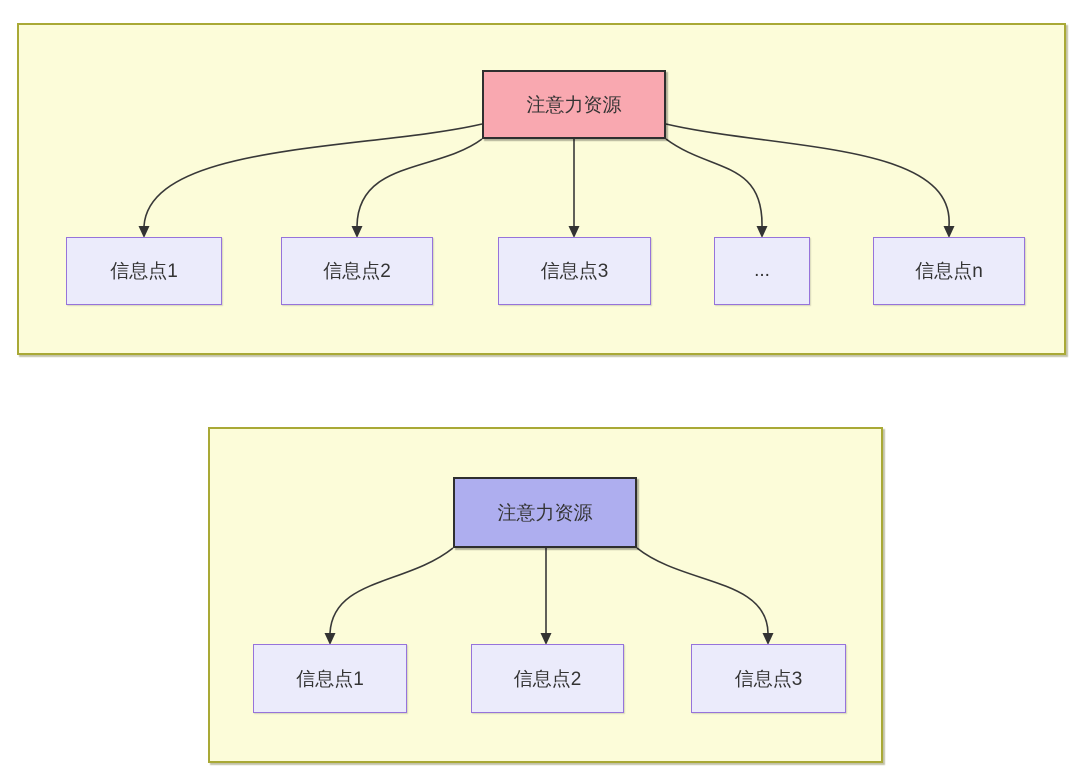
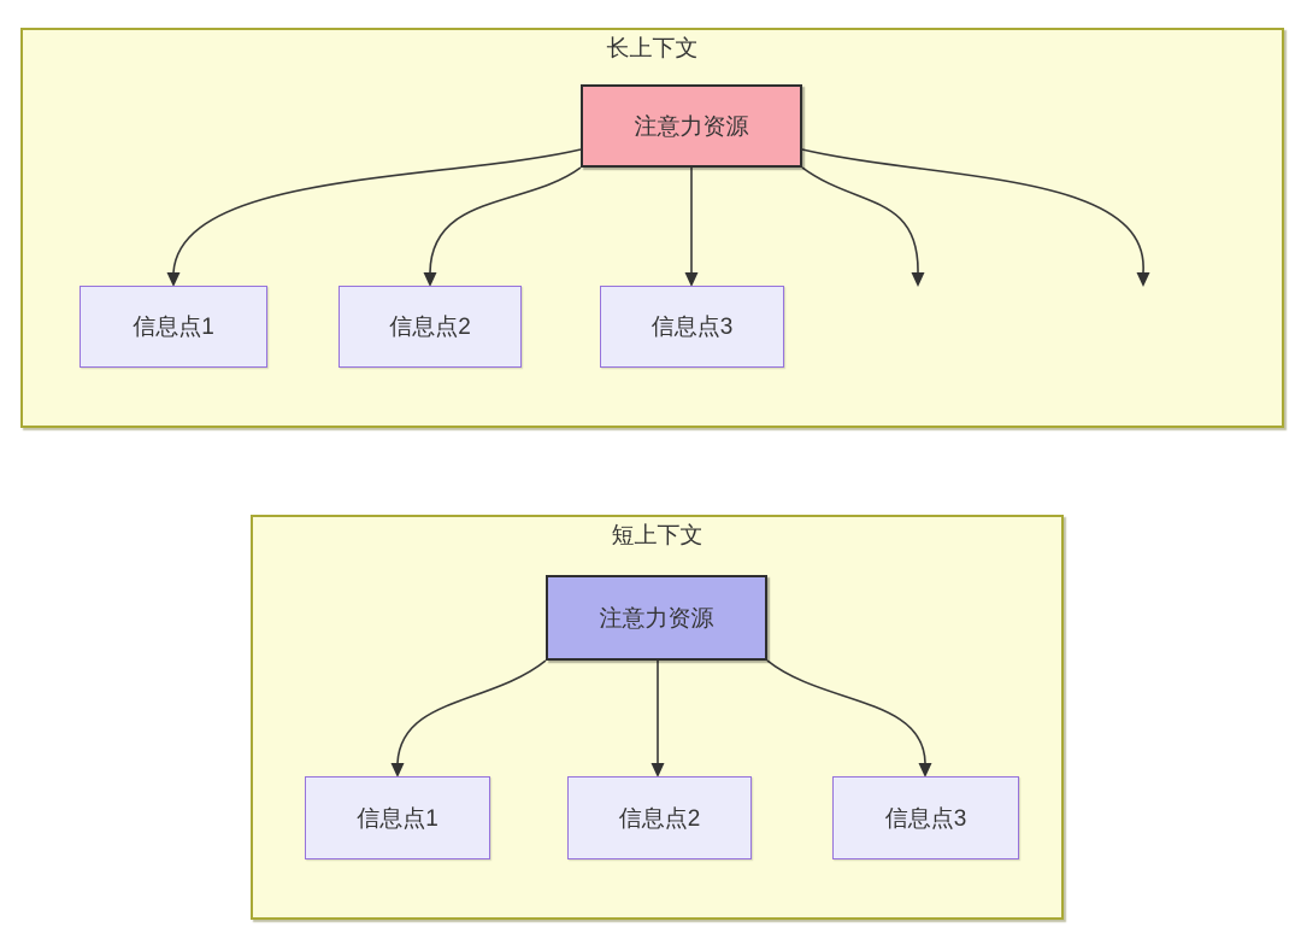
+ 长上下文
+ 短上下文
  注意力资源
  信息点1
  信息点2
  信息点3
- ...
- 信息点n
  注意力资源
  信息点1
  信息点2
  信息点3
